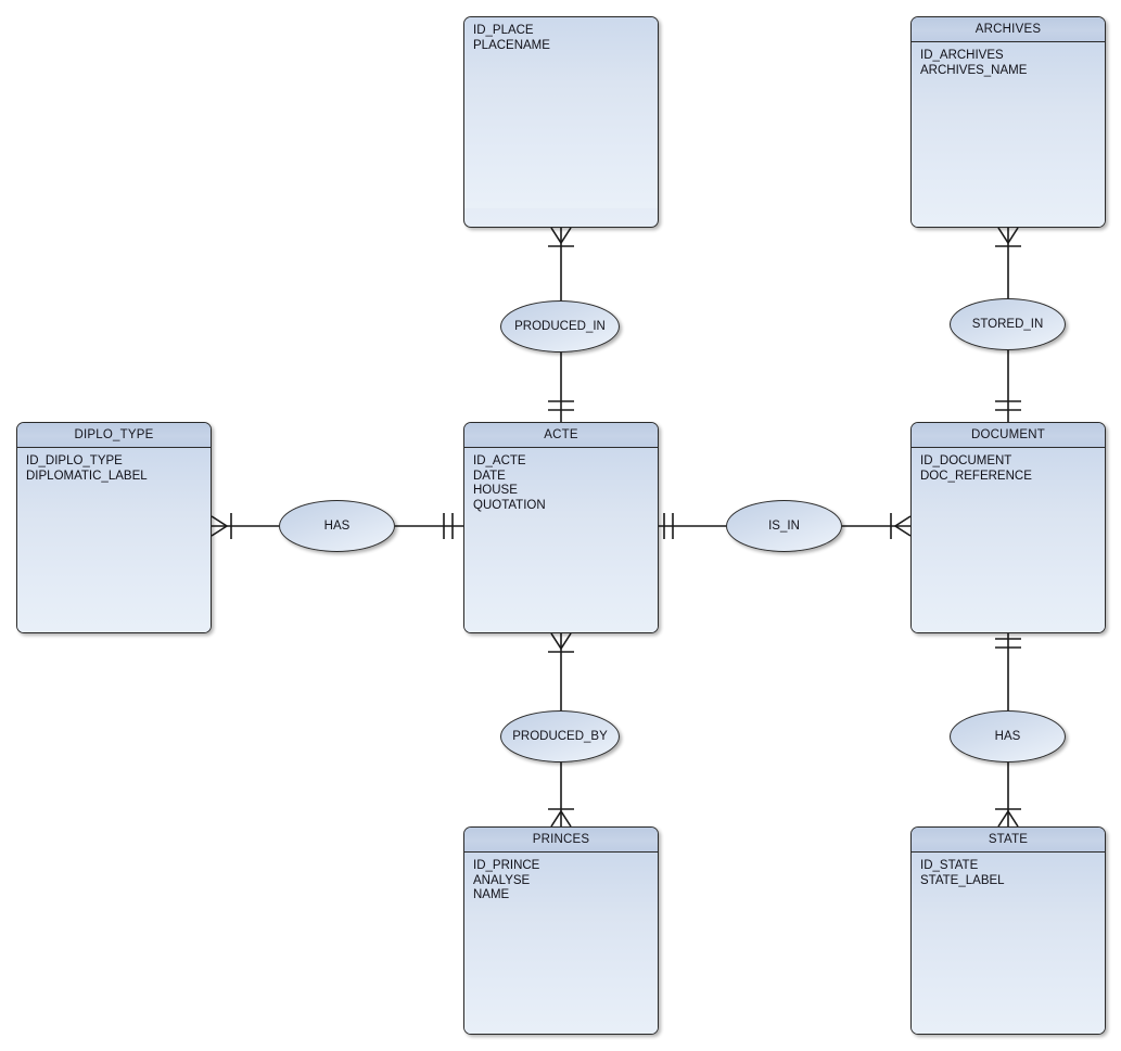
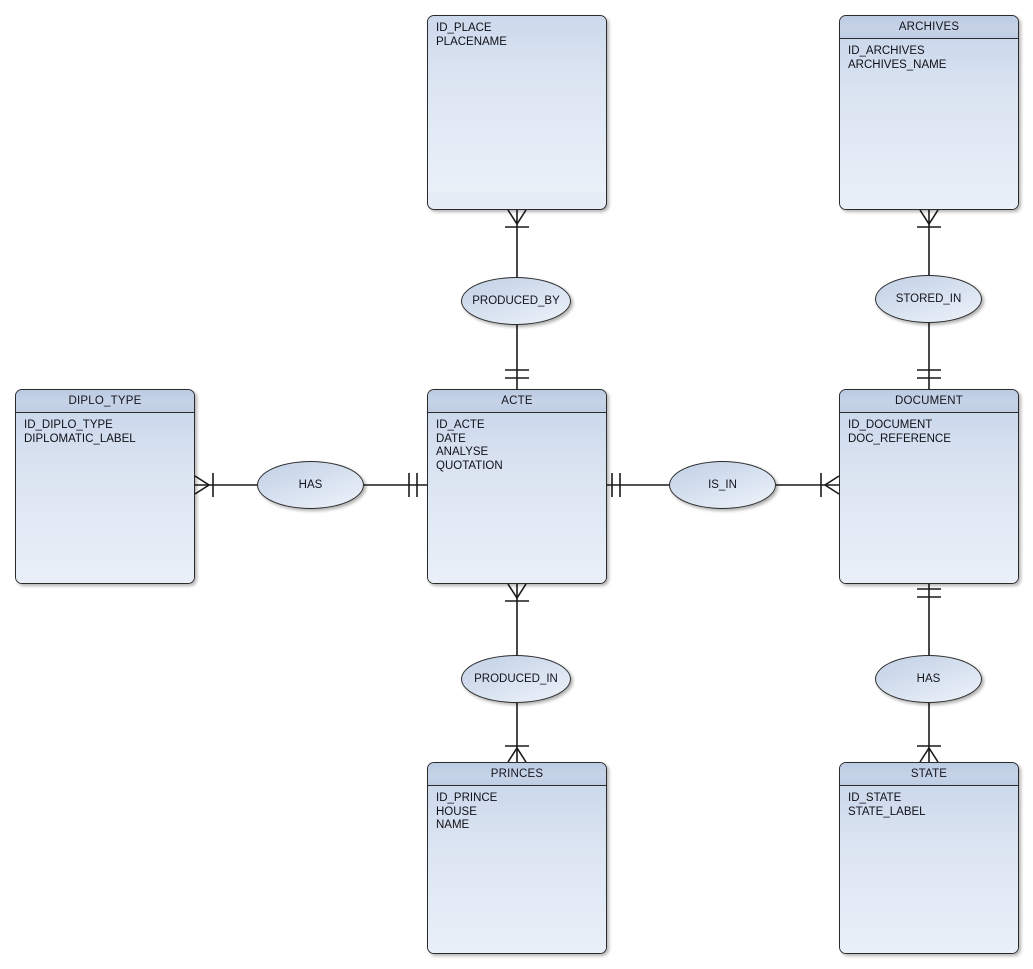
  ID_PLACE
  PLACENAME
  ARCHIVES
  ID_ARCHIVES
  ARCHIVES_NAME
  DIPLO_TYPE
  ID_DIPLO_TYPE
  DIPLOMATIC_LABEL
  ACTE
  ID_ACTE
  DATE
- HOUSE
+ ANALYSE
  QUOTATION
  DOCUMENT
  ID_DOCUMENT
  DOC_REFERENCE
  PRINCES
  ID_PRINCE
- ANALYSE
+ HOUSE
  NAME
  STATE
  ID_STATE
  STATE_LABEL
- PRODUCED_IN
+ PRODUCED_BY
  STORED_IN
  HAS
  IS_IN
- PRODUCED_BY
+ PRODUCED_IN
  HAS
